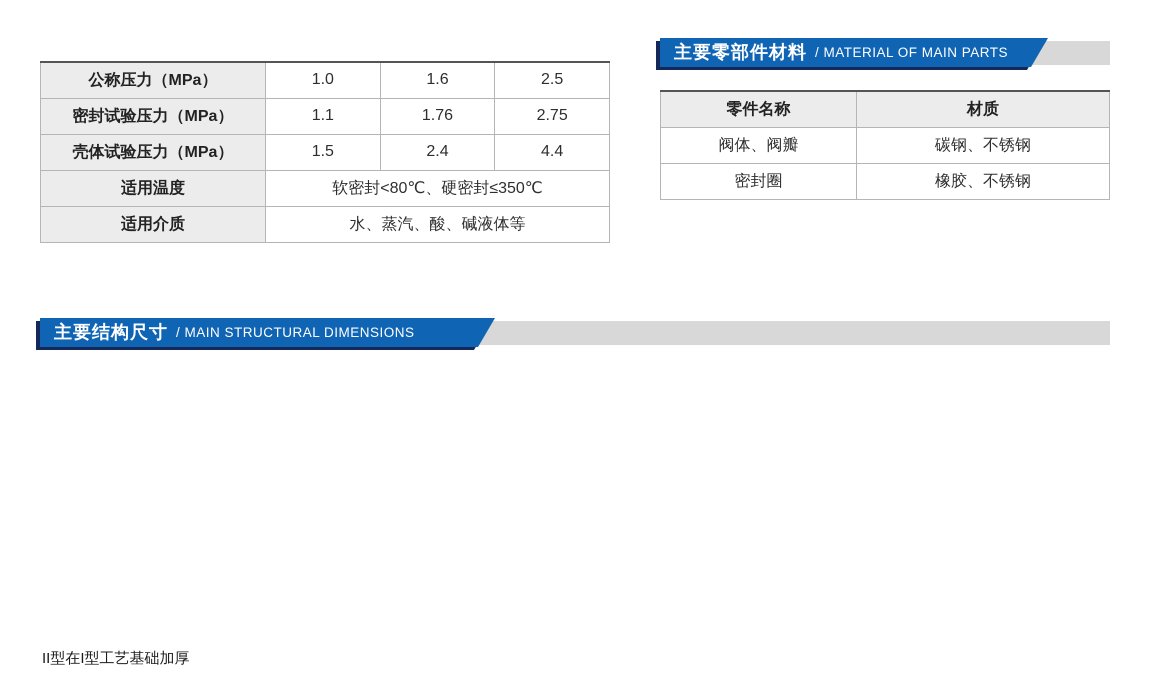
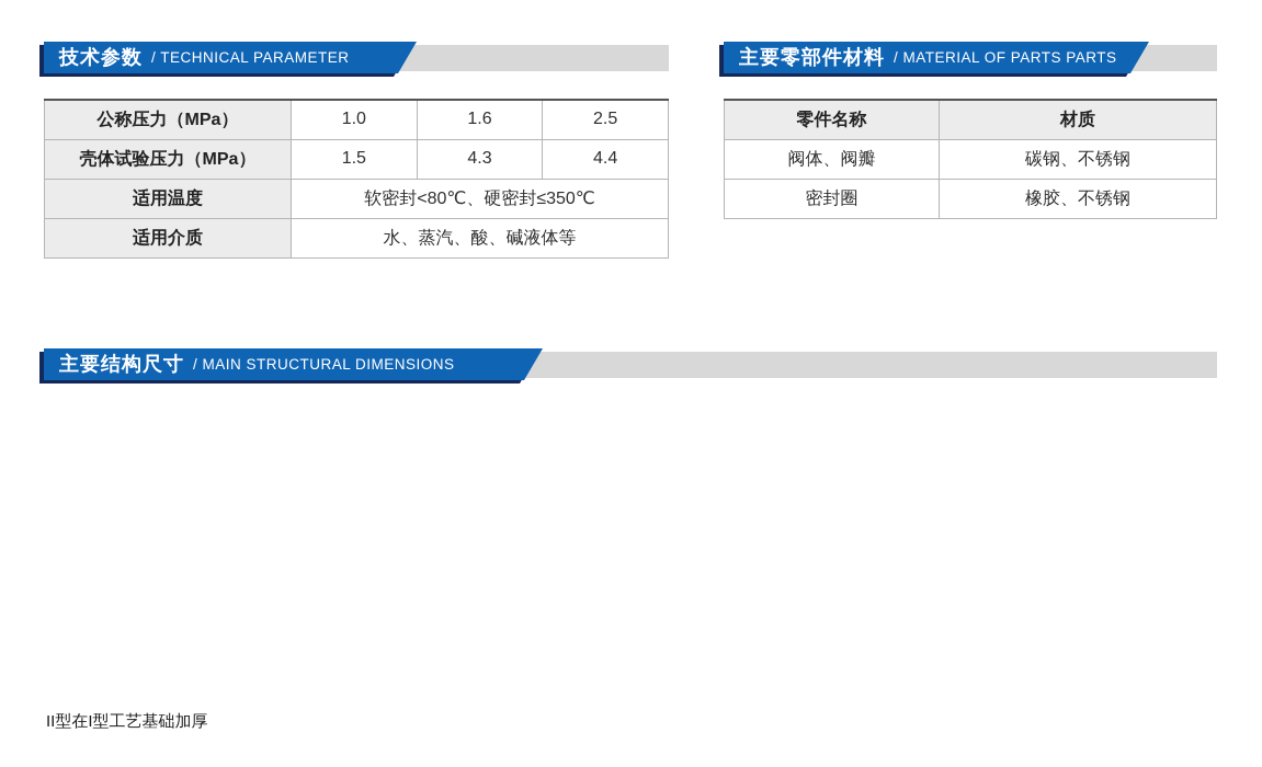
+ 技术参数
+ / TECHNICAL PARAMETER
  公称压力（MPa）	1.0	1.6	2.5
- 密封试验压力（MPa）	1.1	1.76	2.75
- 壳体试验压力（MPa）	1.5	2.4	4.4
+ 壳体试验压力（MPa）	1.5	4.3	4.4
  适用温度	软密封<80℃、硬密封≤350℃
  适用介质	水、蒸汽、酸、碱液体等
  主要零部件材料
- / MATERIAL OF MAIN PARTS
+ / MATERIAL OF PARTS PARTS
  零件名称	材质
  阀体、阀瓣	碳钢、不锈钢
  密封圈	橡胶、不锈钢
  主要结构尺寸
  / MAIN STRUCTURAL DIMENSIONS
  II型在I型工艺基础加厚
